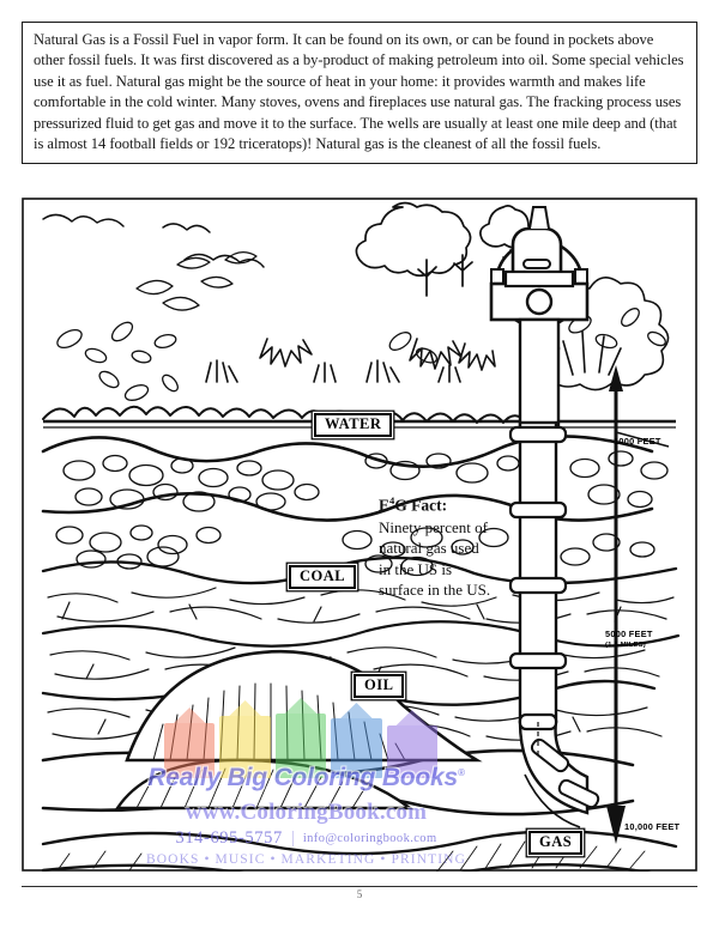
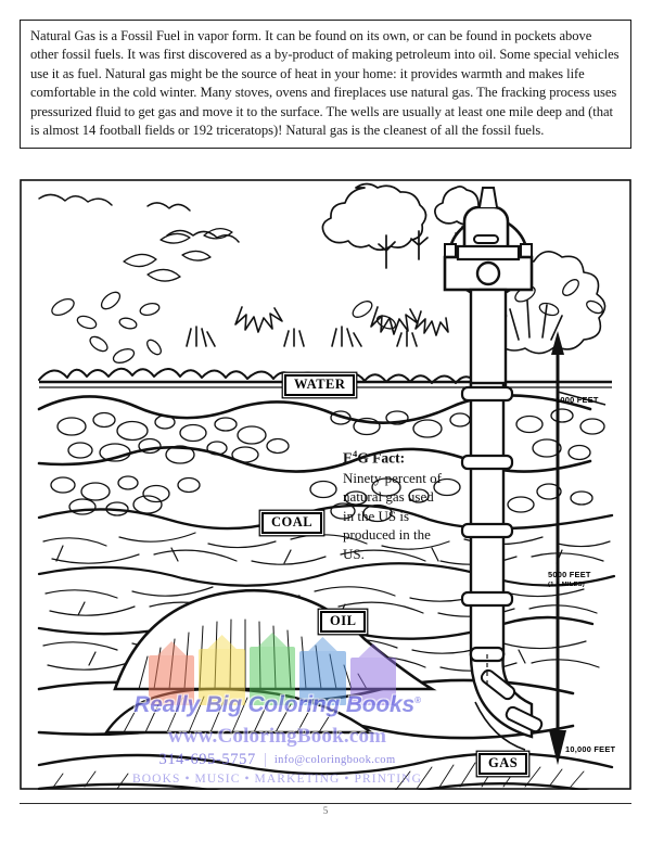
  Natural Gas is a Fossil Fuel in vapor form. It can be found on its own, or can be found in pockets above other fossil fuels. It was first discovered as a by-product of making petroleum into oil. Some special vehicles use it as fuel. Natural gas might be the source of heat in your home: it provides warmth and makes life comfortable in the cold winter. Many stoves, ovens and fireplaces use natural gas. The fracking process uses pressurized fluid to get gas and move it to the surface. The wells are usually at least one mile deep and (that is almost 14 football fields or 192 triceratops)! Natural gas is the cleanest of all the fossil fuels.
  WATER
  COAL
  OIL
  GAS
  E4G Fact:
- Ninety percent of natural gas used in the US is surface in the US.
+ Ninety percent of natural gas used in the US is produced in the US.
  1000 FEET
  5000 FEET
  10,000 FEET
  Really Big Coloring Books®
  www.ColoringBook.com
  314-695-5757
  |
  info@coloringbook.com
  BOOKS • MUSIC • MARKETING • PRINTING
  5
